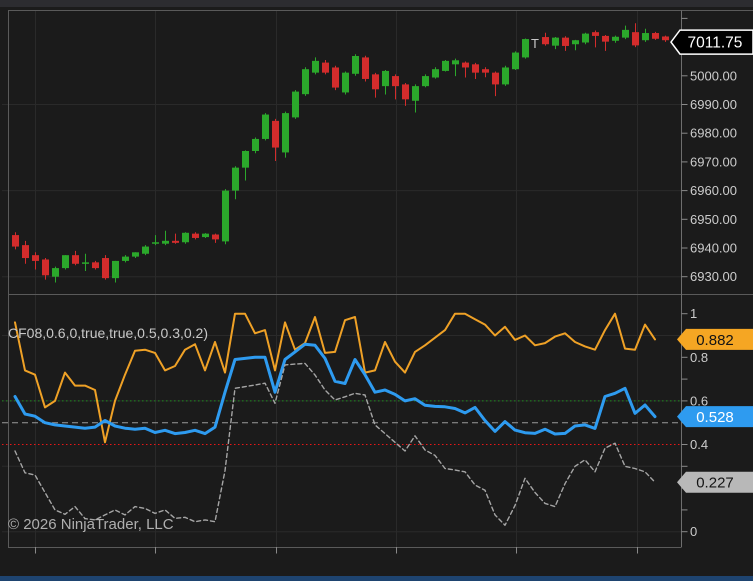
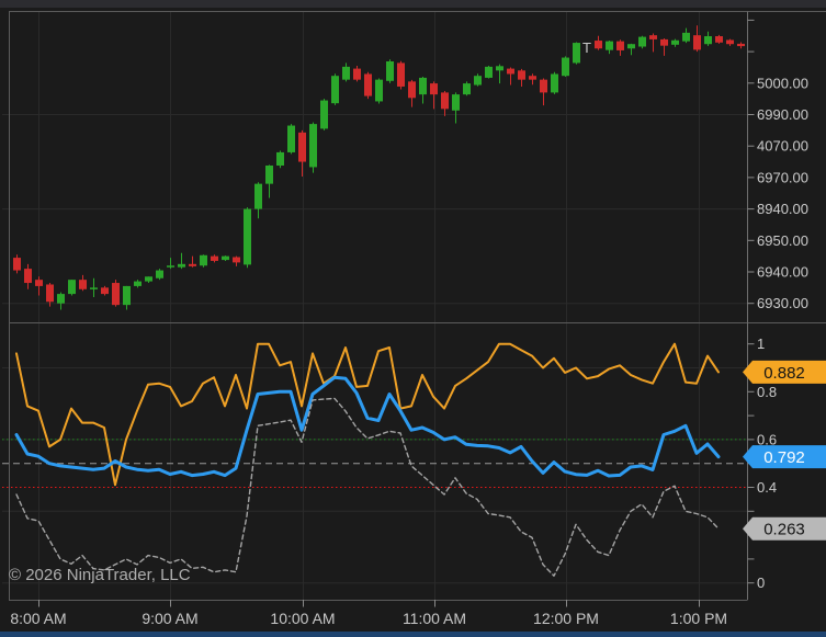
  T
  5000.00
  6990.00
- 6980.00
+ 4070.00
  6970.00
- 6960.00
+ 8940.00
  6950.00
  6940.00
  6930.00
  1
  0.8
  0.6
  0.4
  0
  0.882
- 0.528
+ 0.792
- 0.227
+ 0.263
- 7011.75
- CF08,0.6,0,true,true,0.5,0.3,0.2)
  © 2026 NinjaTrader, LLC
+ 8:00 AM
+ 9:00 AM
+ 10:00 AM
+ 11:00 AM
+ 12:00 PM
+ 1:00 PM
